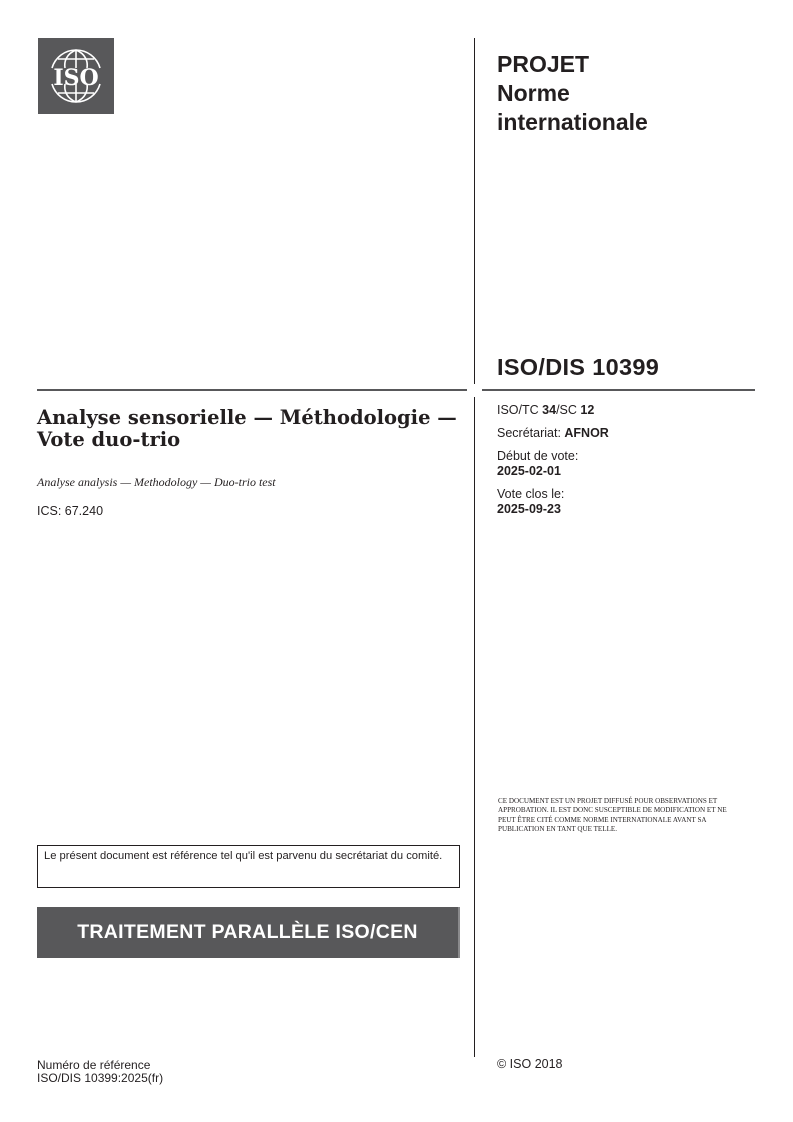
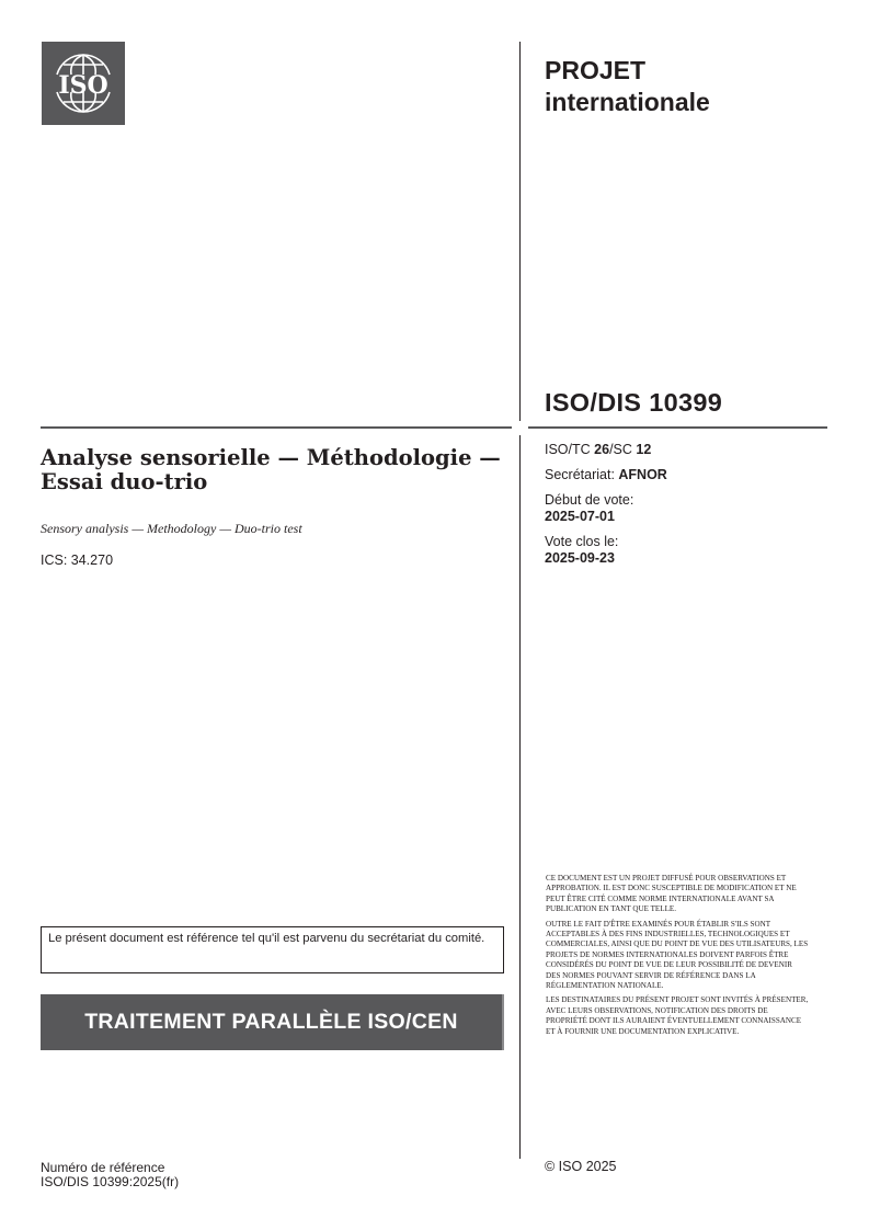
  ISO
  PROJET
- Norme
  internationale
  ISO/DIS 10399
- ISO/TC 34/SC 12
+ ISO/TC 26/SC 12
  Secrétariat: AFNOR
  Début de vote:
- 2025-02-01
+ 2025-07-01
  Vote clos le:
  2025-09-23
- Analyse sensorielle — Méthodologie — Vote duo-trio
+ Analyse sensorielle — Méthodologie — Essai duo-trio
- Analyse analysis — Methodology — Duo-trio test
+ Sensory analysis — Methodology — Duo-trio test
- ICS: 67.240
+ ICS: 34.270
  CE DOCUMENT EST UN PROJET DIFFUSÉ POUR OBSERVATIONS ET APPROBATION. IL EST DONC SUSCEPTIBLE DE MODIFICATION ET NE PEUT ÊTRE CITÉ COMME NORME INTERNATIONALE AVANT SA PUBLICATION EN TANT QUE TELLE.
+ OUTRE LE FAIT D'ÊTRE EXAMINÉS POUR ÉTABLIR S'ILS SONT ACCEPTABLES À DES FINS INDUSTRIELLES, TECHNOLOGIQUES ET COMMERCIALES, AINSI QUE DU POINT DE VUE DES UTILISATEURS, LES PROJETS DE NORMES INTERNATIONALES DOIVENT PARFOIS ÊTRE CONSIDÉRÉS DU POINT DE VUE DE LEUR POSSIBILITÉ DE DEVENIR DES NORMES POUVANT SERVIR DE RÉFÉRENCE DANS LA RÉGLEMENTATION NATIONALE.
+ LES DESTINATAIRES DU PRÉSENT PROJET SONT INVITÉS À PRÉSENTER, AVEC LEURS OBSERVATIONS, NOTIFICATION DES DROITS DE PROPRIÉTÉ DONT ILS AURAIENT ÉVENTUELLEMENT CONNAISSANCE ET À FOURNIR UNE DOCUMENTATION EXPLICATIVE.
- © ISO 2018
+ © ISO 2025
  Le présent document est référence tel qu'il est parvenu du secrétariat du comité.
  TRAITEMENT PARALLÈLE ISO/CEN
  Numéro de référence
  ISO/DIS 10399:2025(fr)
